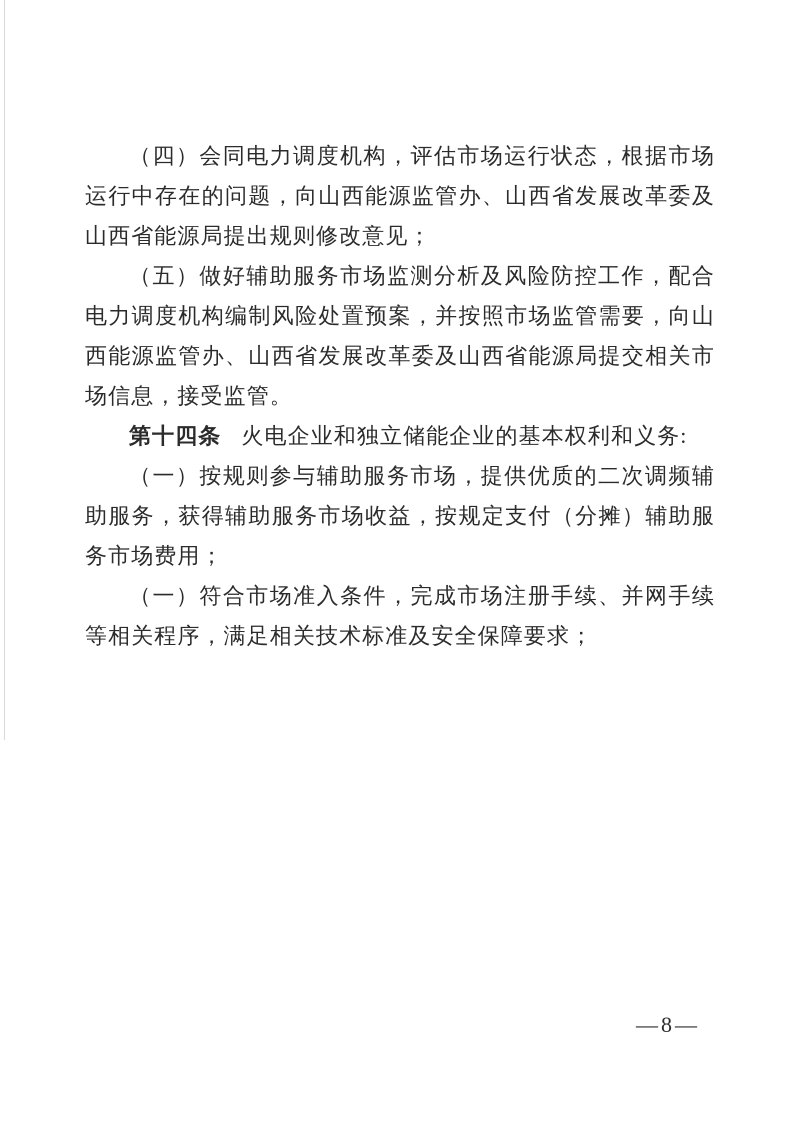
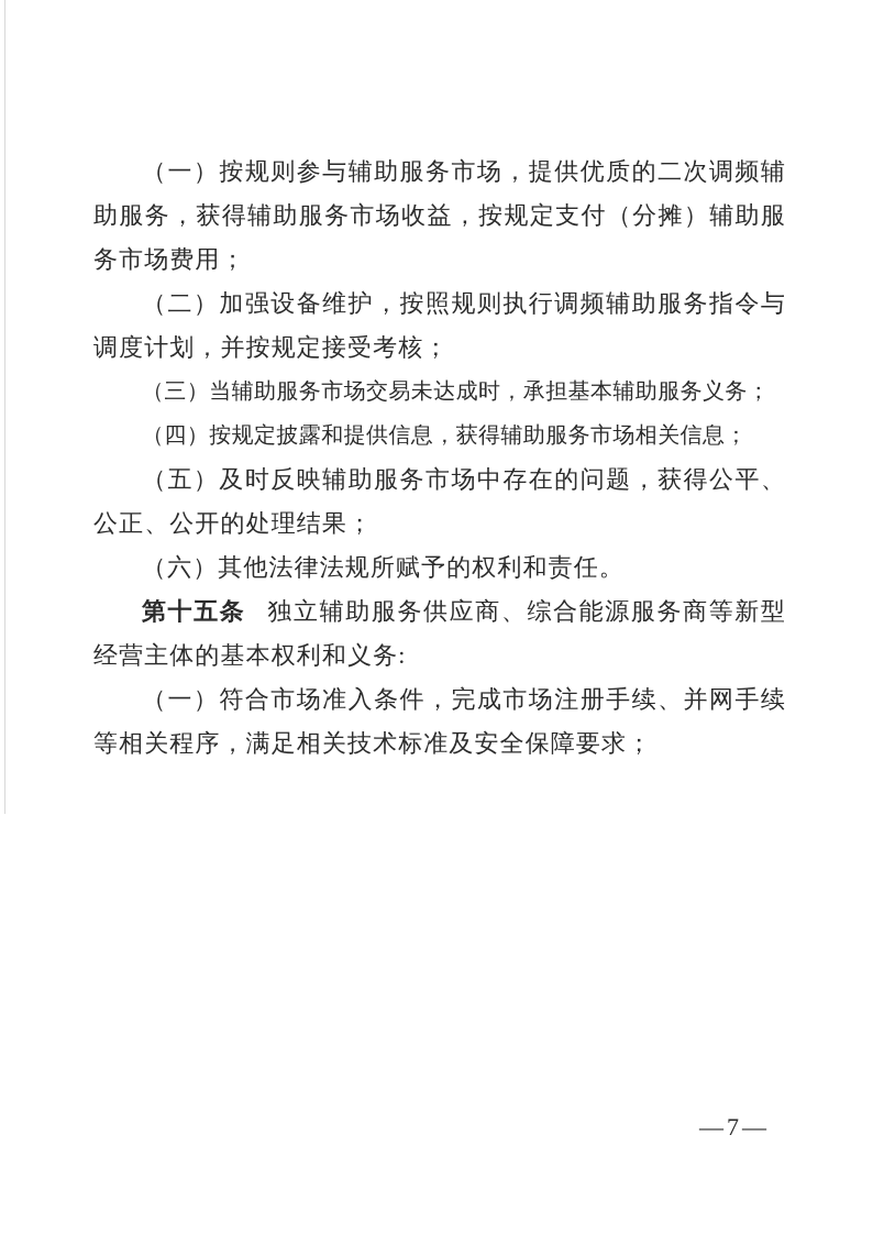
- （四）会同电力调度机构，评估市场运行状态，根据市场运行中存在的问题，向山西能源监管办、山西省发展改革委及山西省能源局提出规则修改意见；
- （五）做好辅助服务市场监测分析及风险防控工作，配合电力调度机构编制风险处置预案，并按照市场监管需要，向山西能源监管办、山西省发展改革委及山西省能源局提交相关市场信息，接受监管。
- 第十四条 火电企业和独立储能企业的基本权利和义务:
  （一）按规则参与辅助服务市场，提供优质的二次调频辅助服务，获得辅助服务市场收益，按规定支付（分摊）辅助服务市场费用；
+ （二）加强设备维护，按照规则执行调频辅助服务指令与调度计划，并按规定接受考核；
+ （三）当辅助服务市场交易未达成时，承担基本辅助服务义务；
+ （四）按规定披露和提供信息，获得辅助服务市场相关信息；
+ （五）及时反映辅助服务市场中存在的问题，获得公平、公正、公开的处理结果；
+ （六）其他法律法规所赋予的权利和责任。
+ 第十五条 独立辅助服务供应商、综合能源服务商等新型经营主体的基本权利和义务:
  （一）符合市场准入条件，完成市场注册手续、并网手续等相关程序，满足相关技术标准及安全保障要求；
- —8—
+ —7—
